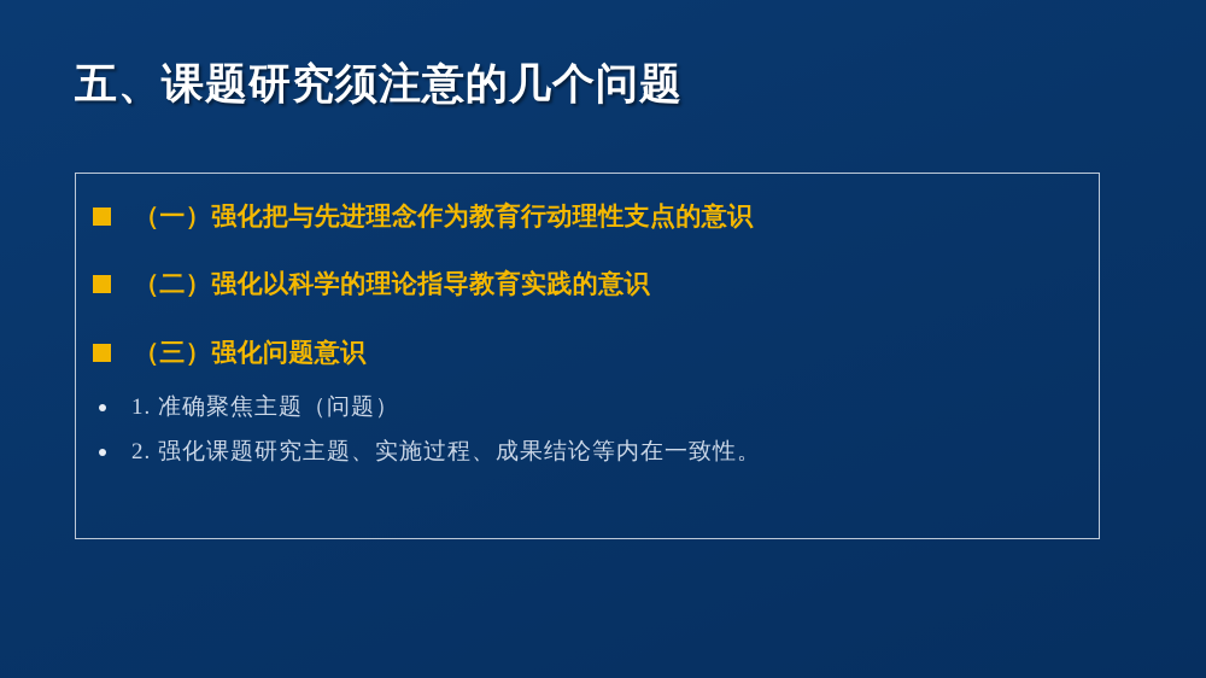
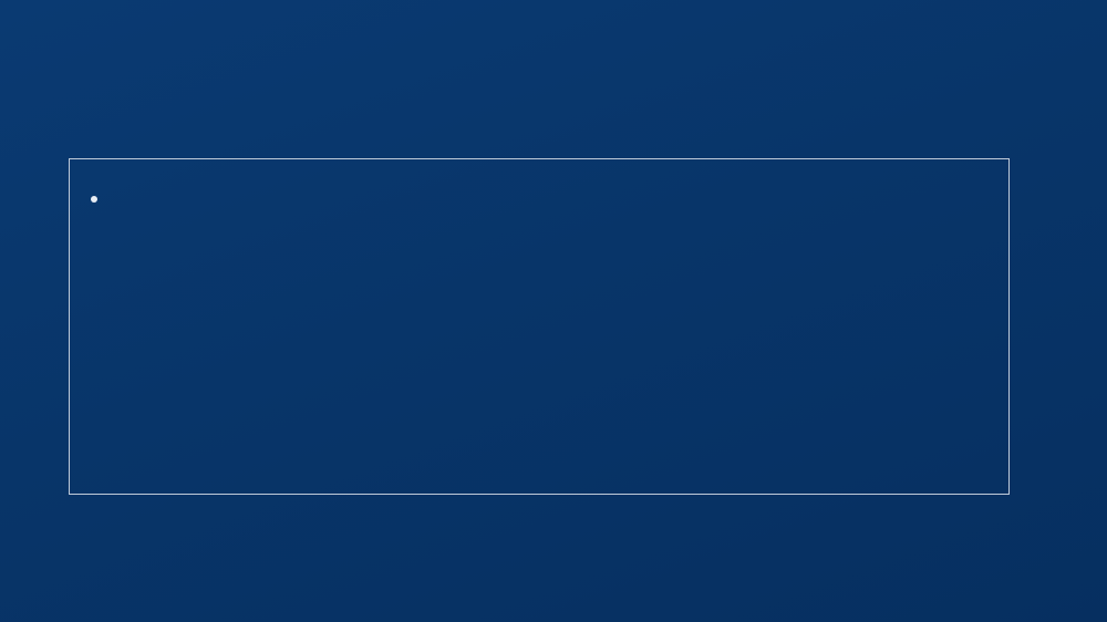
- 五、课题研究须注意的几个问题
- （一）强化把与先进理念作为教育行动理性支点的意识
- （二）强化以科学的理论指导教育实践的意识
- （三）强化问题意识
- 1. 准确聚焦主题（问题）
- 2. 强化课题研究主题、实施过程、成果结论等内在一致性。
